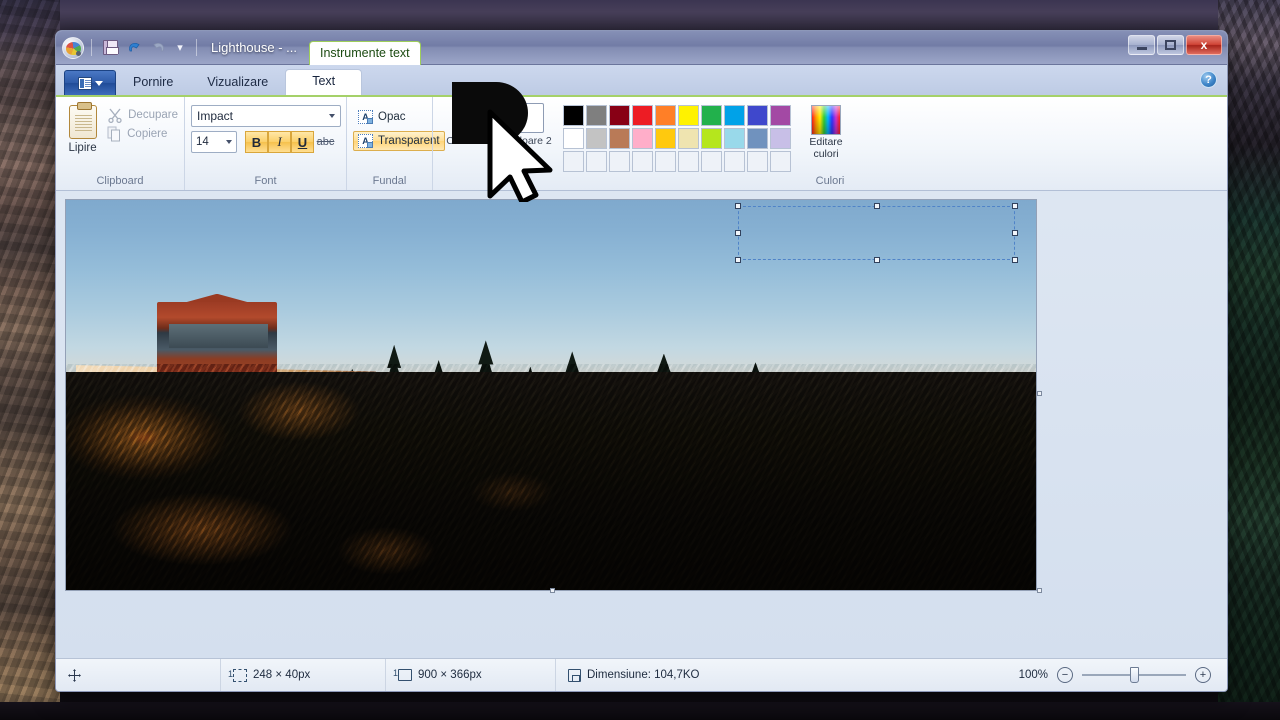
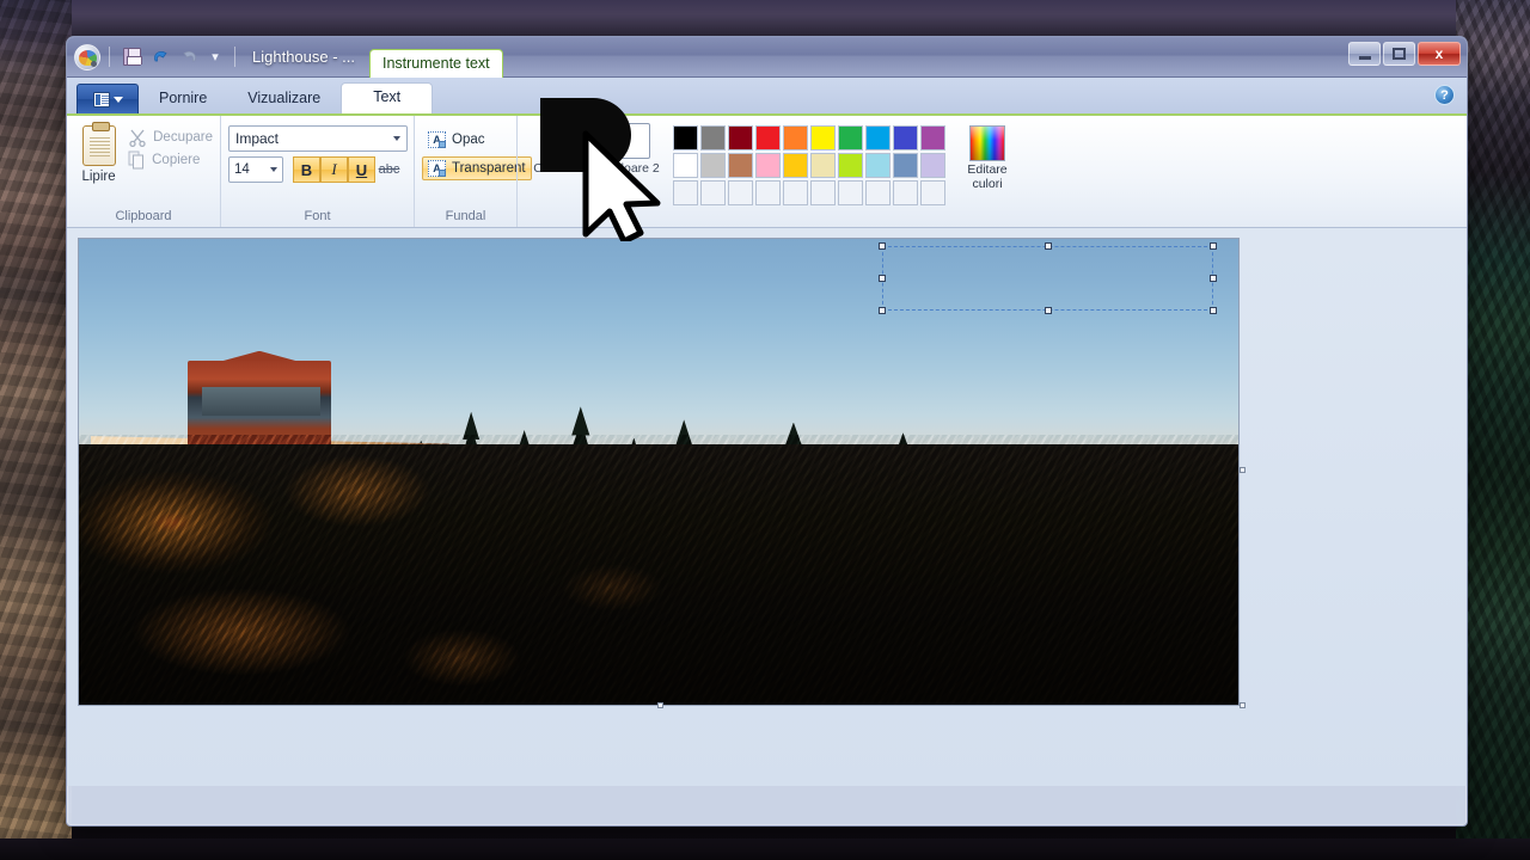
  ▾
  Lighthouse - ...
  Instrumente text
  x
  Pornire
  Vizualizare
  Text
  ?
  Lipire
  Decupare
  Copiere
  Clipboard
  Impact
  14
  B
  I
  U
  abc
  Font
  A
  Opac
  A
  Transparent
  Fundal
  Editare culori
- Culori
- 248 × 40px
- 900 × 366px
- Dimensiune: 104,7KO
- 100%
- −
- +
